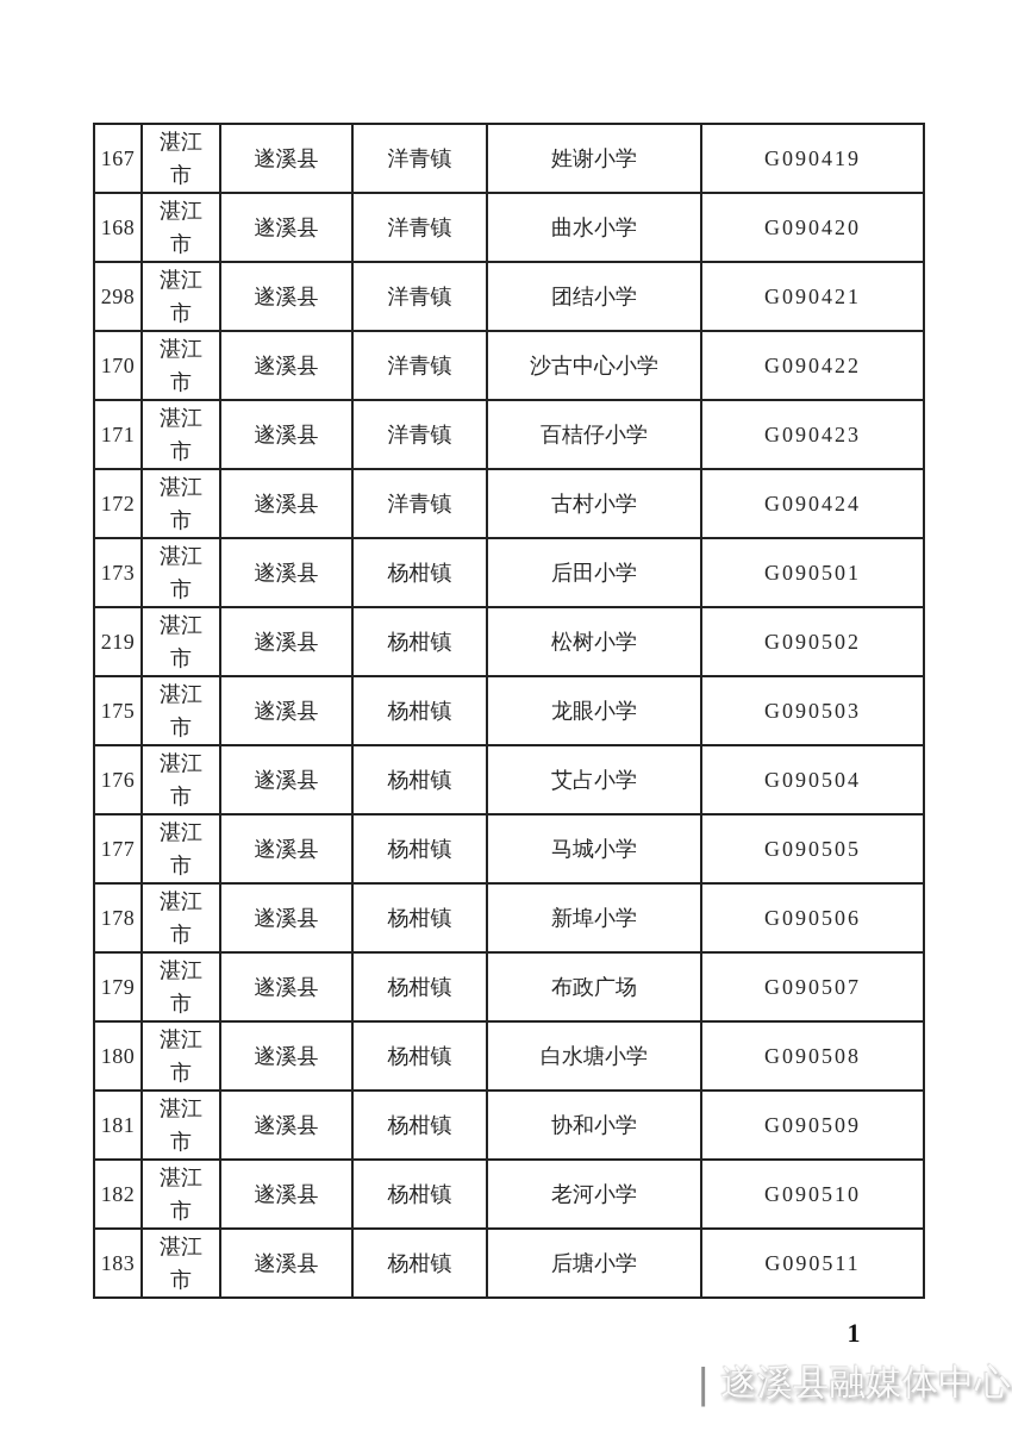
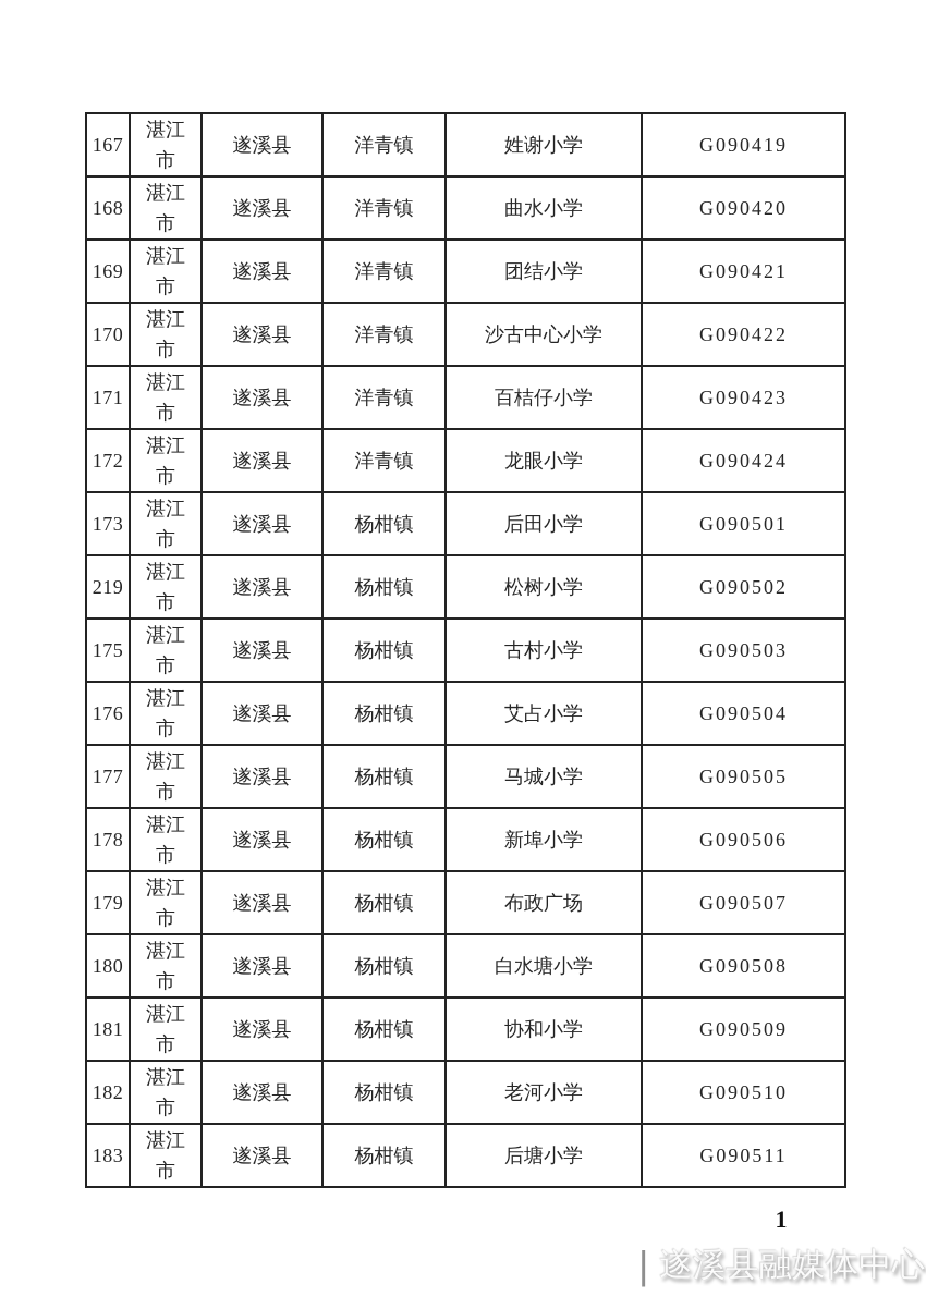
  167	湛江市	遂溪县	洋青镇	姓谢小学	G090419
  168	湛江市	遂溪县	洋青镇	曲水小学	G090420
- 298	湛江市	遂溪县	洋青镇	团结小学	G090421
+ 169	湛江市	遂溪县	洋青镇	团结小学	G090421
  170	湛江市	遂溪县	洋青镇	沙古中心小学	G090422
  171	湛江市	遂溪县	洋青镇	百桔仔小学	G090423
- 172	湛江市	遂溪县	洋青镇	古村小学	G090424
+ 172	湛江市	遂溪县	洋青镇	龙眼小学	G090424
  173	湛江市	遂溪县	杨柑镇	后田小学	G090501
  219	湛江市	遂溪县	杨柑镇	松树小学	G090502
- 175	湛江市	遂溪县	杨柑镇	龙眼小学	G090503
+ 175	湛江市	遂溪县	杨柑镇	古村小学	G090503
  176	湛江市	遂溪县	杨柑镇	艾占小学	G090504
  177	湛江市	遂溪县	杨柑镇	马城小学	G090505
  178	湛江市	遂溪县	杨柑镇	新埠小学	G090506
  179	湛江市	遂溪县	杨柑镇	布政广场	G090507
  180	湛江市	遂溪县	杨柑镇	白水塘小学	G090508
  181	湛江市	遂溪县	杨柑镇	协和小学	G090509
  182	湛江市	遂溪县	杨柑镇	老河小学	G090510
  183	湛江市	遂溪县	杨柑镇	后塘小学	G090511
  1
  |
  遂溪县融媒体中心
